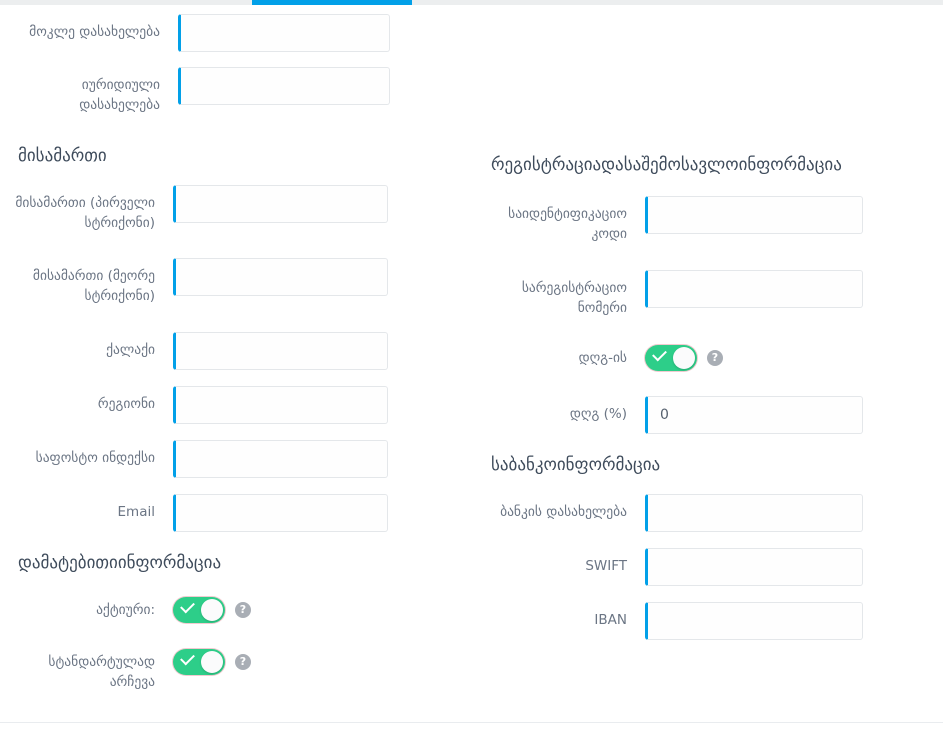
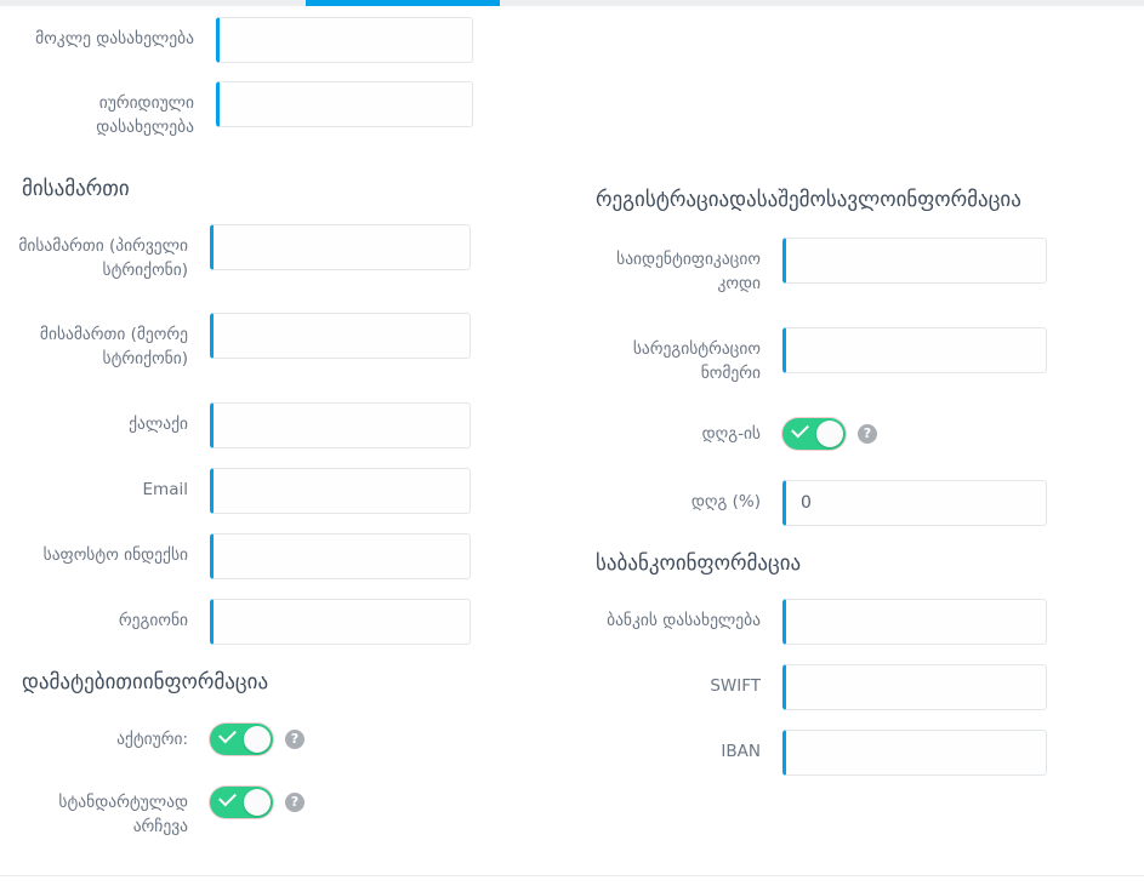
  მოკლე დასახელება
  იურიდიული დასახელება
  მისამართი
  მისამართი (პირველი სტრიქონი)
  მისამართი (მეორე სტრიქონი)
  ქალაქი
- რეგიონი
+ Email
  საფოსტო ინდექსი
- Email
+ რეგიონი
  დამატებითიინფორმაცია
  აქტიური:
  ?
  სტანდარტულად არჩევა
  ?
  რეგისტრაციადასაშემოსავლოინფორმაცია
  საიდენტიფიკაციო კოდი
  სარეგისტრაციო ნომერი
  დღგ-ის
  ?
  დღგ (%)
  0
  საბანკოინფორმაცია
  ბანკის დასახელება
  SWIFT
  IBAN
